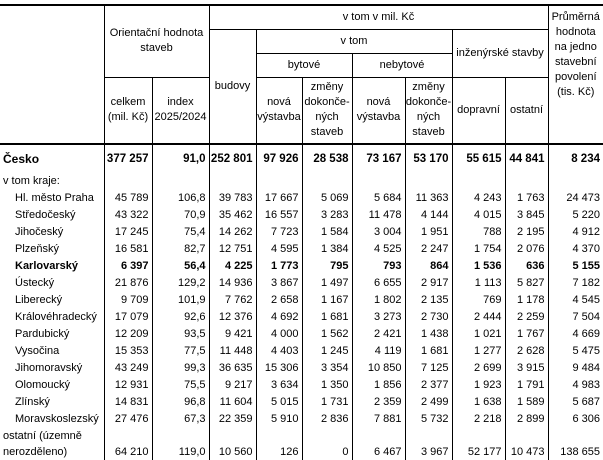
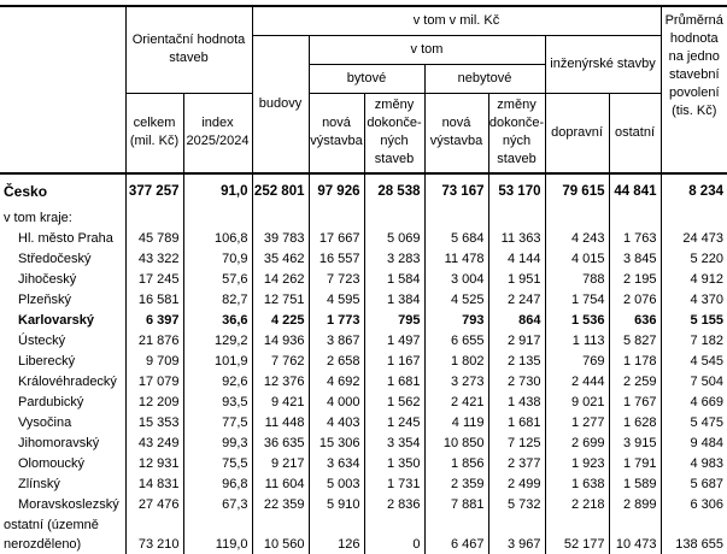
  	Orientační hodnota staveb	v tom v mil. Kč	Průměrná hodnota na jedno stavební povolení (tis. Kč)
  budovy	v tom	inženýrské stavby
  bytové	nebytové
  celkem (mil. Kč)	index 2025/2024	nová výstavba	změny dokonče-ných staveb	nová výstavba	změny dokonče-ných staveb	dopravní	ostatní
- Česko	377 257	91,0	252 801	97 926	28 538	73 167	53 170	55 615	44 841	8 234
+ Česko	377 257	91,0	252 801	97 926	28 538	73 167	53 170	79 615	44 841	8 234
  v tom kraje:
  Hl. město Praha	45 789	106,8	39 783	17 667	5 069	5 684	11 363	4 243	1 763	24 473
  Středočeský	43 322	70,9	35 462	16 557	3 283	11 478	4 144	4 015	3 845	5 220
- Jihočeský	17 245	75,4	14 262	7 723	1 584	3 004	1 951	788	2 195	4 912
+ Jihočeský	17 245	57,6	14 262	7 723	1 584	3 004	1 951	788	2 195	4 912
  Plzeňský	16 581	82,7	12 751	4 595	1 384	4 525	2 247	1 754	2 076	4 370
- Karlovarský	6 397	56,4	4 225	1 773	795	793	864	1 536	636	5 155
+ Karlovarský	6 397	36,6	4 225	1 773	795	793	864	1 536	636	5 155
  Ústecký	21 876	129,2	14 936	3 867	1 497	6 655	2 917	1 113	5 827	7 182
  Liberecký	9 709	101,9	7 762	2 658	1 167	1 802	2 135	769	1 178	4 545
  Královéhradecký	17 079	92,6	12 376	4 692	1 681	3 273	2 730	2 444	2 259	7 504
- Pardubický	12 209	93,5	9 421	4 000	1 562	2 421	1 438	1 021	1 767	4 669
+ Pardubický	12 209	93,5	9 421	4 000	1 562	2 421	1 438	9 021	1 767	4 669
- Vysočina	15 353	77,5	11 448	4 403	1 245	4 119	1 681	1 277	2 628	5 475
+ Vysočina	15 353	77,5	11 448	4 403	1 245	4 119	1 681	1 277	1 628	5 475
  Jihomoravský	43 249	99,3	36 635	15 306	3 354	10 850	7 125	2 699	3 915	9 484
  Olomoucký	12 931	75,5	9 217	3 634	1 350	1 856	2 377	1 923	1 791	4 983
- Zlínský	14 831	96,8	11 604	5 015	1 731	2 359	2 499	1 638	1 589	5 687
+ Zlínský	14 831	96,8	11 604	5 003	1 731	2 359	2 499	1 638	1 589	5 687
  Moravskoslezský	27 476	67,3	22 359	5 910	2 836	7 881	5 732	2 218	2 899	6 306
- ostatní (územně nerozděleno)	64 210	119,0	10 560	126	0	6 467	3 967	52 177	10 473	138 655
+ ostatní (územně nerozděleno)	73 210	119,0	10 560	126	0	6 467	3 967	52 177	10 473	138 655
